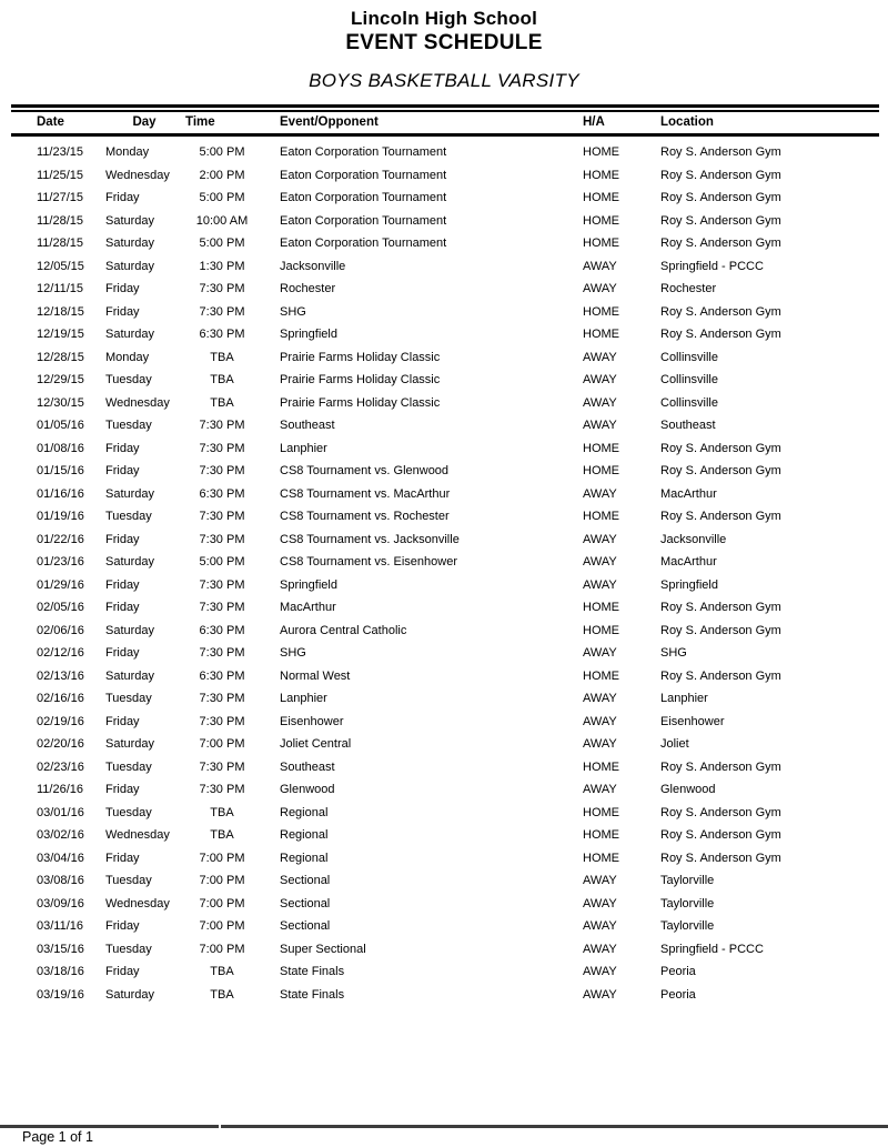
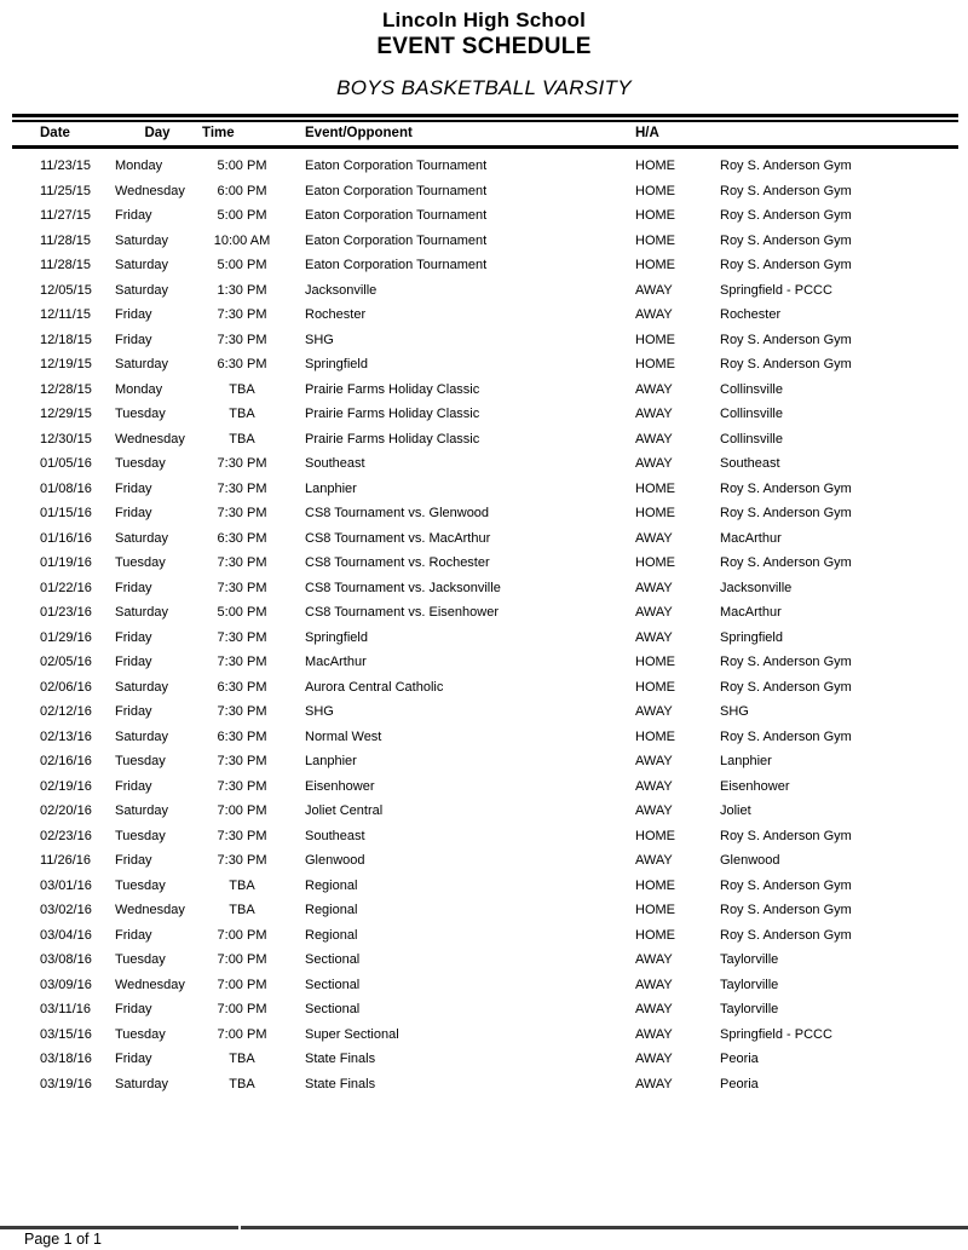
  Lincoln High School
  EVENT SCHEDULE
  BOYS BASKETBALL VARSITY
  Date
  Day
  Time
  Event/Opponent
  H/A
- Location
  11/23/15
  Monday
  5:00 PM
  Eaton Corporation Tournament
  HOME
  Roy S. Anderson Gym
  11/25/15
  Wednesday
- 2:00 PM
+ 6:00 PM
  Eaton Corporation Tournament
  HOME
  Roy S. Anderson Gym
  11/27/15
  Friday
  5:00 PM
  Eaton Corporation Tournament
  HOME
  Roy S. Anderson Gym
  11/28/15
  Saturday
  10:00 AM
  Eaton Corporation Tournament
  HOME
  Roy S. Anderson Gym
  11/28/15
  Saturday
  5:00 PM
  Eaton Corporation Tournament
  HOME
  Roy S. Anderson Gym
  12/05/15
  Saturday
  1:30 PM
  Jacksonville
  AWAY
  Springfield - PCCC
  12/11/15
  Friday
  7:30 PM
  Rochester
  AWAY
  Rochester
  12/18/15
  Friday
  7:30 PM
  SHG
  HOME
  Roy S. Anderson Gym
  12/19/15
  Saturday
  6:30 PM
  Springfield
  HOME
  Roy S. Anderson Gym
  12/28/15
  Monday
  TBA
  Prairie Farms Holiday Classic
  AWAY
  Collinsville
  12/29/15
  Tuesday
  TBA
  Prairie Farms Holiday Classic
  AWAY
  Collinsville
  12/30/15
  Wednesday
  TBA
  Prairie Farms Holiday Classic
  AWAY
  Collinsville
  01/05/16
  Tuesday
  7:30 PM
  Southeast
  AWAY
  Southeast
  01/08/16
  Friday
  7:30 PM
  Lanphier
  HOME
  Roy S. Anderson Gym
  01/15/16
  Friday
  7:30 PM
  CS8 Tournament vs. Glenwood
  HOME
  Roy S. Anderson Gym
  01/16/16
  Saturday
  6:30 PM
  CS8 Tournament vs. MacArthur
  AWAY
  MacArthur
  01/19/16
  Tuesday
  7:30 PM
  CS8 Tournament vs. Rochester
  HOME
  Roy S. Anderson Gym
  01/22/16
  Friday
  7:30 PM
  CS8 Tournament vs. Jacksonville
  AWAY
  Jacksonville
  01/23/16
  Saturday
  5:00 PM
  CS8 Tournament vs. Eisenhower
  AWAY
  MacArthur
  01/29/16
  Friday
  7:30 PM
  Springfield
  AWAY
  Springfield
  02/05/16
  Friday
  7:30 PM
  MacArthur
  HOME
  Roy S. Anderson Gym
  02/06/16
  Saturday
  6:30 PM
  Aurora Central Catholic
  HOME
  Roy S. Anderson Gym
  02/12/16
  Friday
  7:30 PM
  SHG
  AWAY
  SHG
  02/13/16
  Saturday
  6:30 PM
  Normal West
  HOME
  Roy S. Anderson Gym
  02/16/16
  Tuesday
  7:30 PM
  Lanphier
  AWAY
  Lanphier
  02/19/16
  Friday
  7:30 PM
  Eisenhower
  AWAY
  Eisenhower
  02/20/16
  Saturday
  7:00 PM
  Joliet Central
  AWAY
  Joliet
  02/23/16
  Tuesday
  7:30 PM
  Southeast
  HOME
  Roy S. Anderson Gym
  11/26/16
  Friday
  7:30 PM
  Glenwood
  AWAY
  Glenwood
  03/01/16
  Tuesday
  TBA
  Regional
  HOME
  Roy S. Anderson Gym
  03/02/16
  Wednesday
  TBA
  Regional
  HOME
  Roy S. Anderson Gym
  03/04/16
  Friday
  7:00 PM
  Regional
  HOME
  Roy S. Anderson Gym
  03/08/16
  Tuesday
  7:00 PM
  Sectional
  AWAY
  Taylorville
  03/09/16
  Wednesday
  7:00 PM
  Sectional
  AWAY
  Taylorville
  03/11/16
  Friday
  7:00 PM
  Sectional
  AWAY
  Taylorville
  03/15/16
  Tuesday
  7:00 PM
  Super Sectional
  AWAY
  Springfield - PCCC
  03/18/16
  Friday
  TBA
  State Finals
  AWAY
  Peoria
  03/19/16
  Saturday
  TBA
  State Finals
  AWAY
  Peoria
  Page 1 of 1
